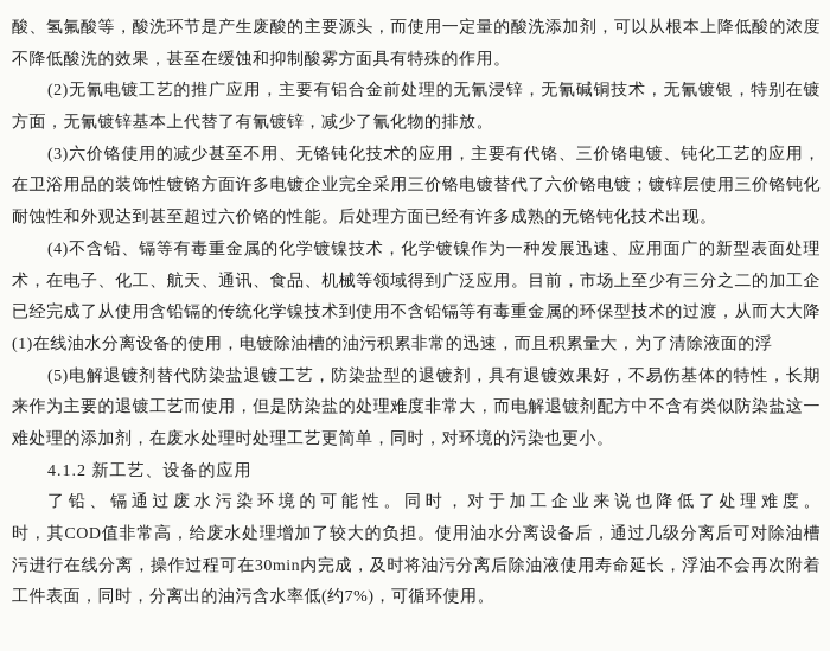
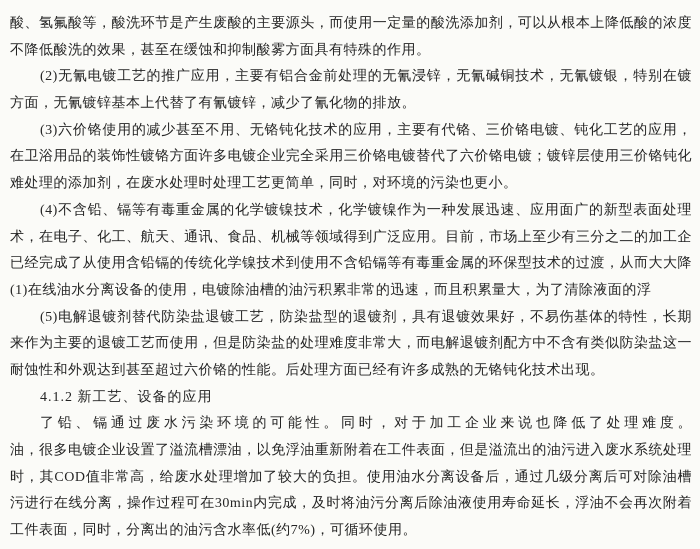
  酸、氢氟酸等，酸洗环节是产生废酸的主要源头，而使用一定量的酸洗添加剂，可以从根本上降低酸的浓度
  不降低酸洗的效果，甚至在缓蚀和抑制酸雾方面具有特殊的作用。
  (2)无氰电镀工艺的推广应用，主要有铝合金前处理的无氰浸锌，无氰碱铜技术，无氰镀银，特别在镀
  方面，无氰镀锌基本上代替了有氰镀锌，减少了氰化物的排放。
  (3)六价铬使用的减少甚至不用、无铬钝化技术的应用，主要有代铬、三价铬电镀、钝化工艺的应用，
  在卫浴用品的装饰性镀铬方面许多电镀企业完全采用三价铬电镀替代了六价铬电镀；镀锌层使用三价铬钝化
- 耐蚀性和外观达到甚至超过六价铬的性能。后处理方面已经有许多成熟的无铬钝化技术出现。
+ 难处理的添加剂，在废水处理时处理工艺更简单，同时，对环境的污染也更小。
  (4)不含铅、镉等有毒重金属的化学镀镍技术，化学镀镍作为一种发展迅速、应用面广的新型表面处理
  术，在电子、化工、航天、通讯、食品、机械等领域得到广泛应用。目前，市场上至少有三分之二的加工企
  已经完成了从使用含铅镉的传统化学镍技术到使用不含铅镉等有毒重金属的环保型技术的过渡，从而大大降
  (1)在线油水分离设备的使用，电镀除油槽的油污积累非常的迅速，而且积累量大，为了清除液面的浮
  (5)电解退镀剂替代防染盐退镀工艺，防染盐型的退镀剂，具有退镀效果好，不易伤基体的特性，长期
  来作为主要的退镀工艺而使用，但是防染盐的处理难度非常大，而电解退镀剂配方中不含有类似防染盐这一
- 难处理的添加剂，在废水处理时处理工艺更简单，同时，对环境的污染也更小。
+ 耐蚀性和外观达到甚至超过六价铬的性能。后处理方面已经有许多成熟的无铬钝化技术出现。
  4.1.2 新工艺、设备的应用
  了铅、镉通过废水污染环境的可能性。同时，对于加工企业来说也降低了处理难度。
+ 油，很多电镀企业设置了溢流槽漂油，以免浮油重新附着在工件表面，但是溢流出的油污进入废水系统处理
  时，其COD值非常高，给废水处理增加了较大的负担。使用油水分离设备后，通过几级分离后可对除油槽
  污进行在线分离，操作过程可在30min内完成，及时将油污分离后除油液使用寿命延长，浮油不会再次附着
  工件表面，同时，分离出的油污含水率低(约7%)，可循环使用。
